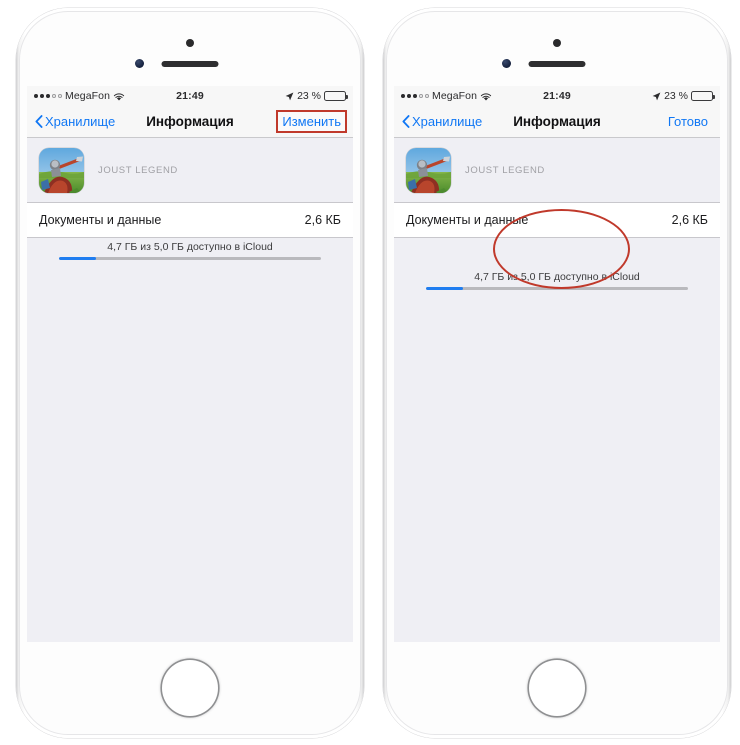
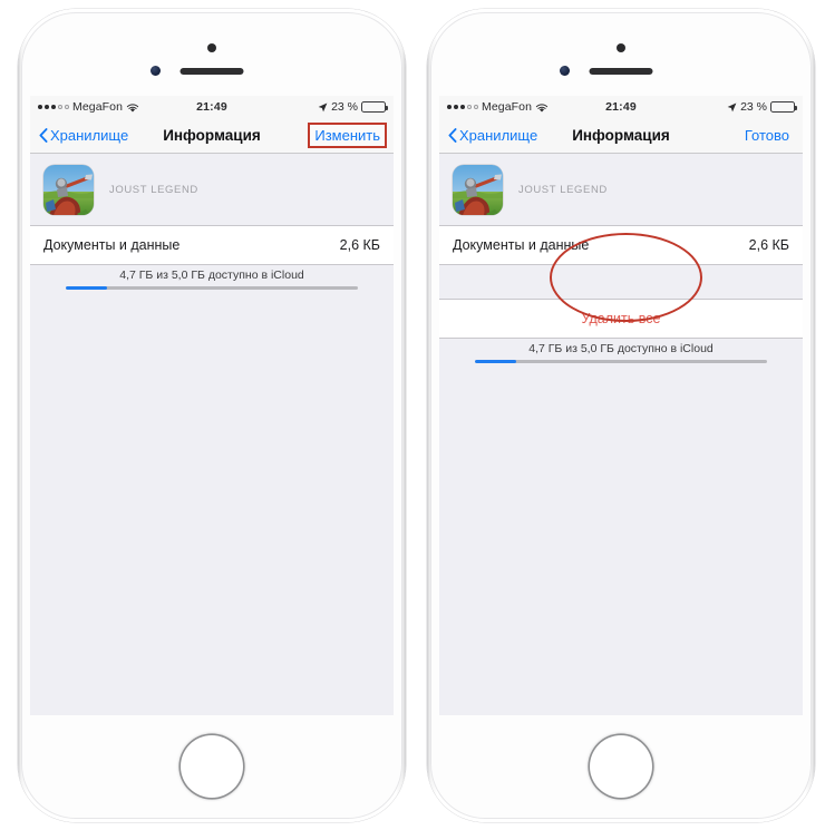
  MegaFon
  21:49
  23 %
  Хранилище
  Информация
  Изменить
  JOUST LEGEND
  Документы и данные
  2,6 КБ
  4,7 ГБ из 5,0 ГБ доступно в iCloud
  MegaFon
  21:49
  23 %
  Хранилище
  Информация
  Готово
  JOUST LEGEND
  Документы и данные
  2,6 КБ
+ Удалить все
  4,7 ГБ из 5,0 ГБ доступно в iCloud
